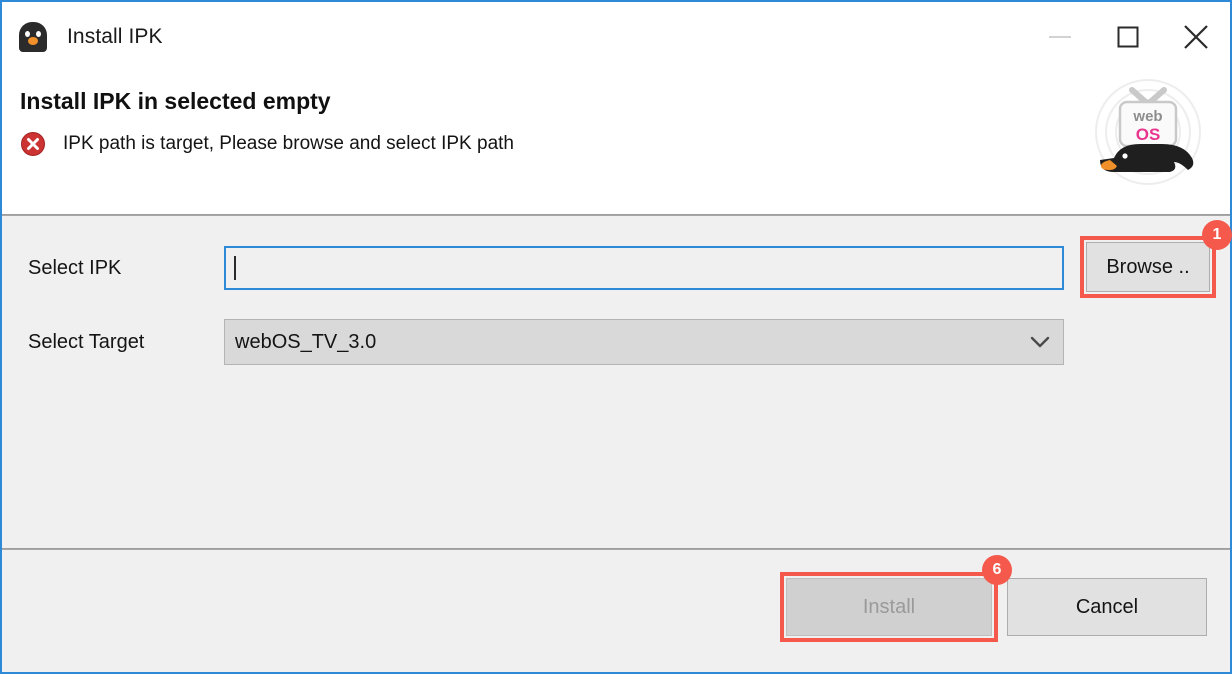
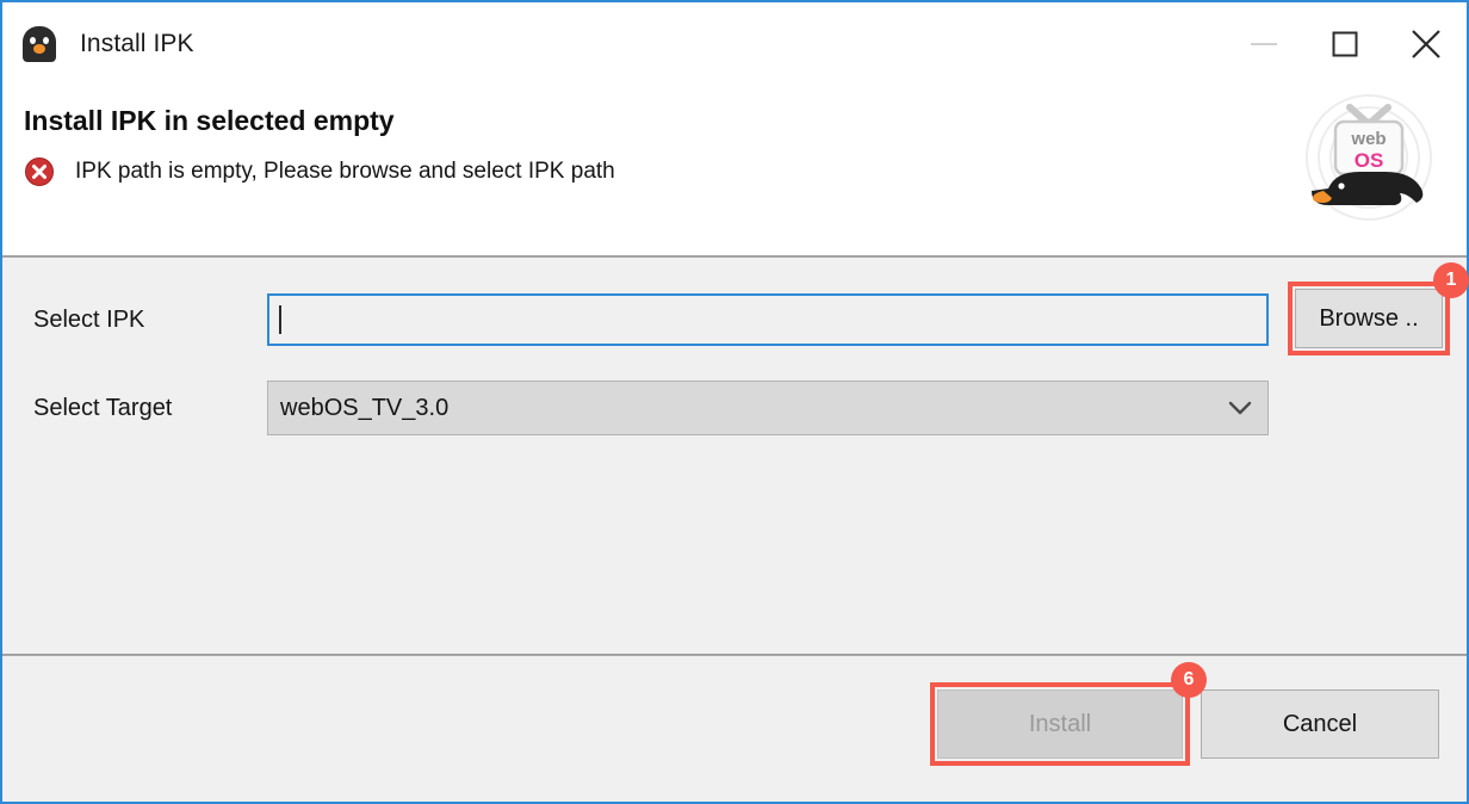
  Install IPK
  Install IPK in selected empty
- IPK path is target, Please browse and select IPK path
+ IPK path is empty, Please browse and select IPK path
  web
  OS
  Select IPK
  Browse ..
  1
  Select Target
  webOS_TV_3.0
  Install
  6
  Cancel
